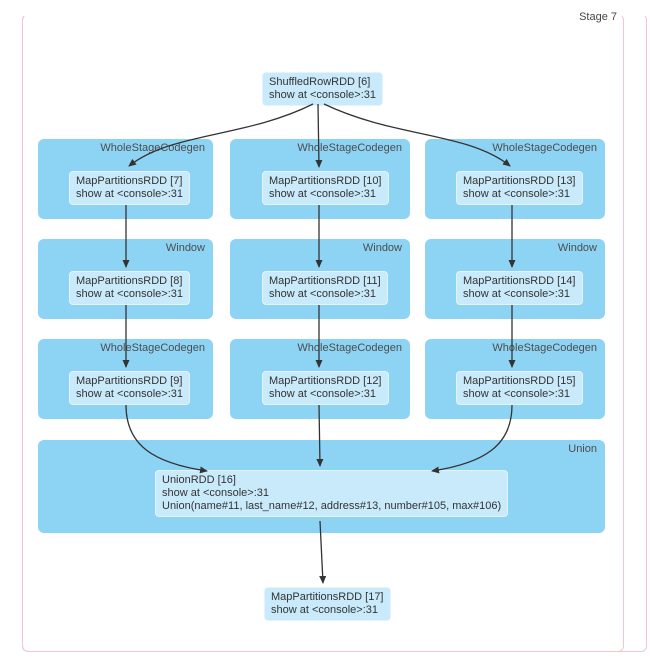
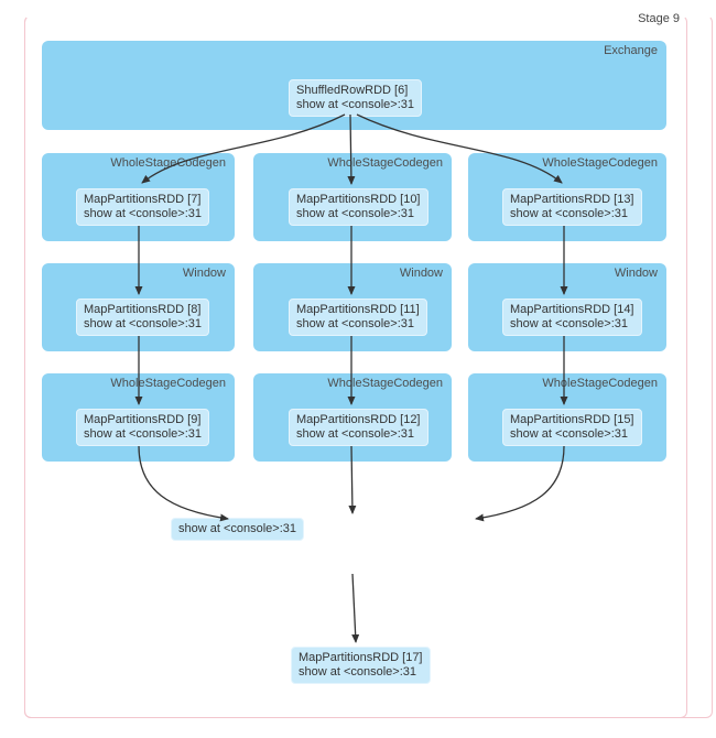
- Stage 7
+ Stage 9
+ Exchange
  WholeStageodegen
  WholeStageCodegen
  WholeStageCodegen
  Window
  Window
  Window
  WholeStageCodegen
  WholeStageCodegen
  WhleStageCodegen
- Union
  ShuffledRowRDD [6]
  show at <console>:31
  MapPartitionsRDD [7]
  show at <console>:31
  MapPartitionsRDD [10]
  show at <console>:31
  MapPartitionsRDD [13]
  show at <console>:31
  MapPartitionsRDD [8]
  show at <console>:31
  MapPartitionsRDD [11]
  show at <console>:31
  MapPartitionsRDD [14]
  show at <console>:31
  MapPartitionsRDD [9]
  show at <console>:31
  MapPartitionsRDD [12]
  show at <console>:31
  MapPartitionsRDD [15]
  show at <console>:31
- UnionRDD [16]
  show at <console>:31
- Union(name#11, last_name#12, address#13, number#105, max#106)
  MapPartitionsRDD [17]
  show at <console>:31
